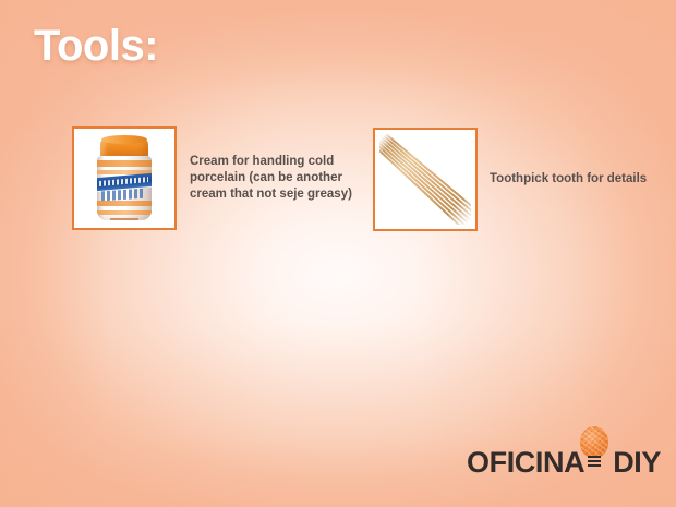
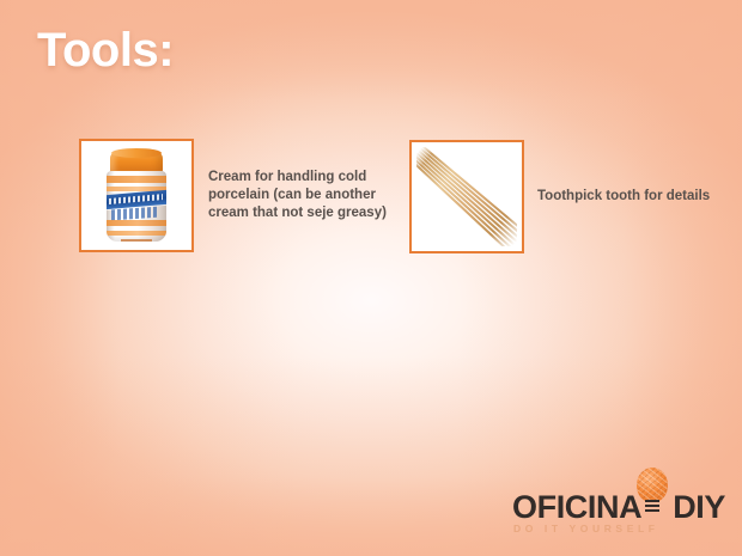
  Tools:
  Cream for handling cold porcelain (can be another cream that not seje greasy)
  Toothpick tooth for details
  OFICINA
  DIY
+ DO IT YOURSELF
